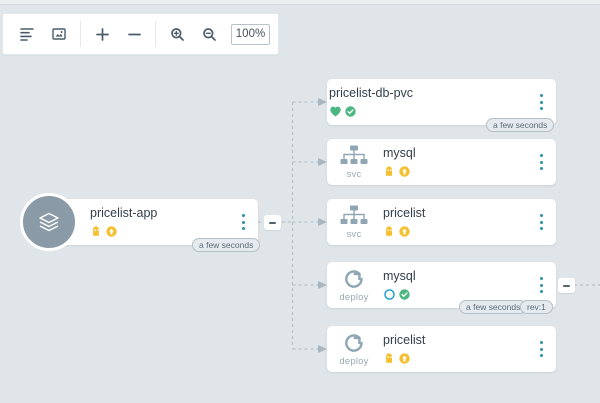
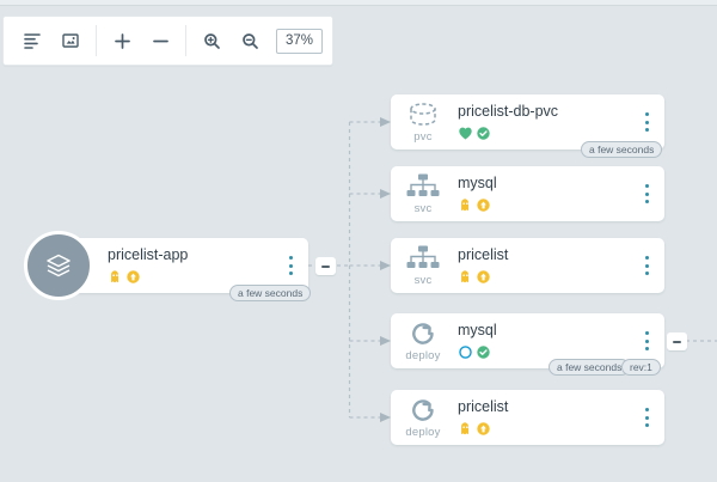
- 100%
+ 37%
  pricelist-app
  a few seconds
+ pvc
  pricelist-db-pvc
  a few seconds
  svc
  mysql
  svc
  pricelist
  deploy
  mysql
  a few seconds
  rev:1
  deploy
  pricelist
